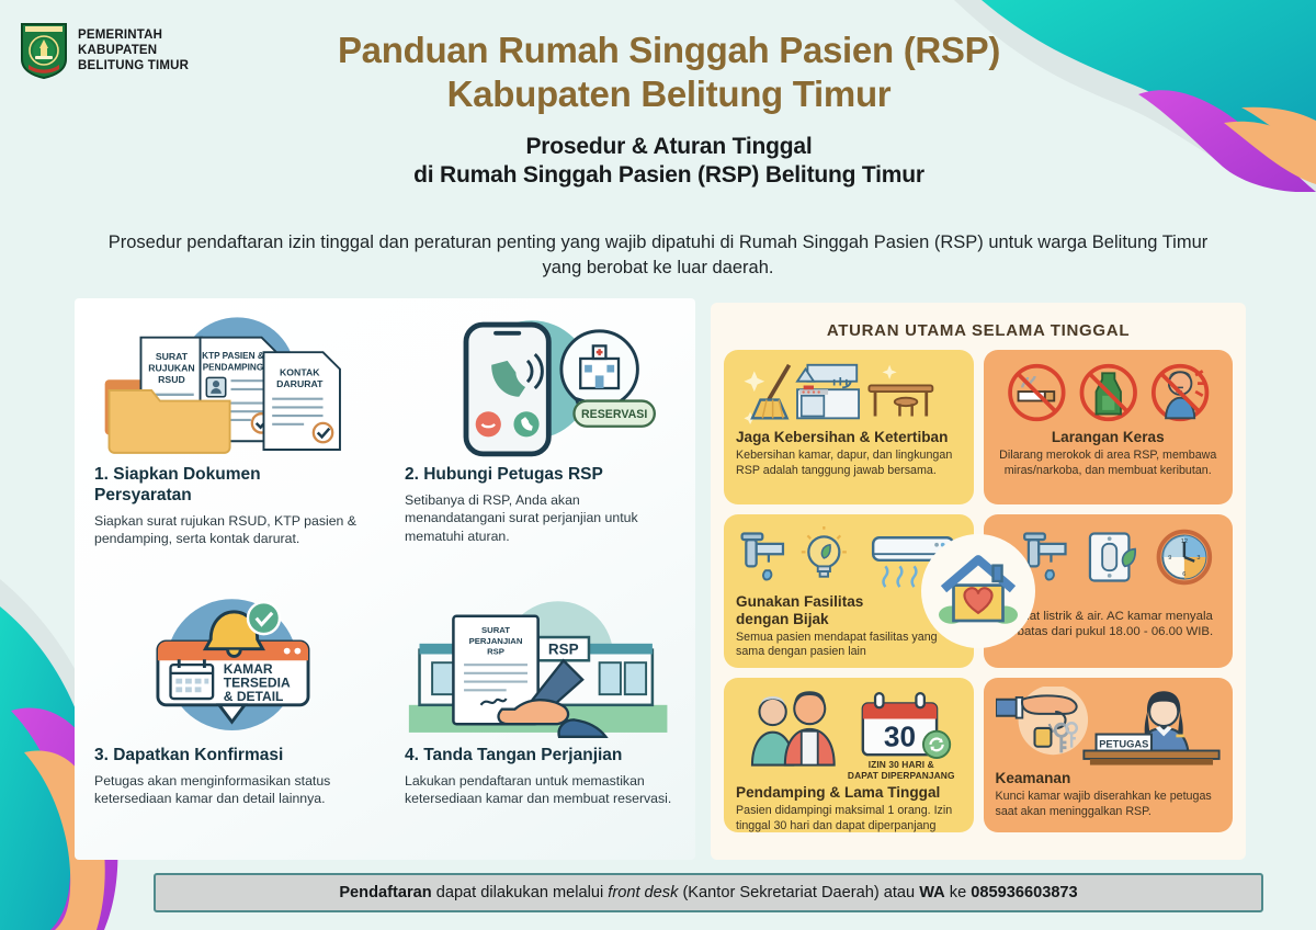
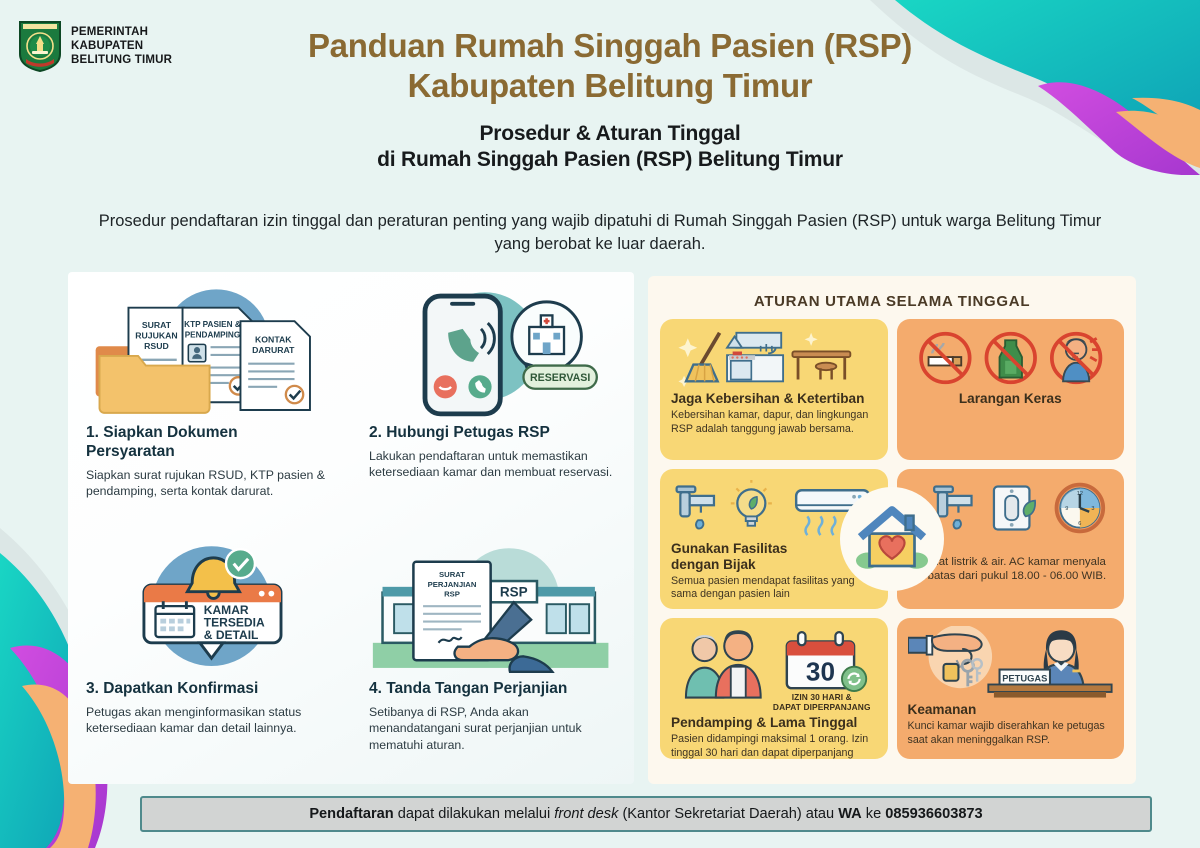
  PEMERINTAH
  KABUPATEN
  BELITUNG TIMUR
  Panduan Rumah Singgah Pasien (RSP)
  Kabupaten Belitung Timur
  Prosedur & Aturan Tinggal
  di Rumah Singgah Pasien (RSP) Belitung Timur
  Prosedur pendaftaran izin tinggal dan peraturan penting yang wajib dipatuhi di Rumah Singgah Pasien (RSP) untuk warga Belitung Timur yang berobat ke luar daerah.
  SURAT
  RUJUKAN
  RSUD
  KTP PASIEN &
  PENDAMPING
  KONTAK
  DARURAT
  1. Siapkan Dokumen
  Persyaratan
  Siapkan surat rujukan RSUD, KTP pasien & pendamping, serta kontak darurat.
  RESERVASI
  2. Hubungi Petugas RSP
- Setibanya di RSP, Anda akan menandatangani surat perjanjian untuk mematuhi aturan.
+ Lakukan pendaftaran untuk memastikan ketersediaan kamar dan membuat reservasi.
  KAMAR
  TERSEDIA
  & DETAIL
  3. Dapatkan Konfirmasi
  Petugas akan menginformasikan status ketersediaan kamar dan detail lainnya.
  RSP
  SURAT
  PERJANJIAN
  RSP
  4. Tanda Tangan Perjanjian
- Lakukan pendaftaran untuk memastikan ketersediaan kamar dan membuat reservasi.
+ Setibanya di RSP, Anda akan menandatangani surat perjanjian untuk mematuhi aturan.
  ATURAN UTAMA SELAMA TINGGAL
  Jaga Kebersihan & Ketertiban
  Kebersihan kamar, dapur, dan lingkungan RSP adalah tanggung jawab bersama.
  Larangan Keras
- Dilarang merokok di area RSP, membawa miras/narkoba, dan membuat keributan.
  Gunakan Fasilitas
  dengan Bijak
  Semua pasien mendapat fasilitas yang sama dengan pasien lain
  at listrik & air. AC kamar menyala batas dari pukul 18.00 - 06.00 WIB.
  30
  IZIN 30 HARI &
  DAPAT DIPERPANJANG
  Pendamping & Lama Tinggal
  Pasien didampingi maksimal 1 orang. Izin tinggal 30 hari dan dapat diperpanjang
  PETUGAS
  Keamanan
  Kunci kamar wajib diserahkan ke petugas saat akan meninggalkan RSP.
  Pendaftaran dapat dilakukan melalui front desk (Kantor Sekretariat Daerah) atau WA ke 085936603873
